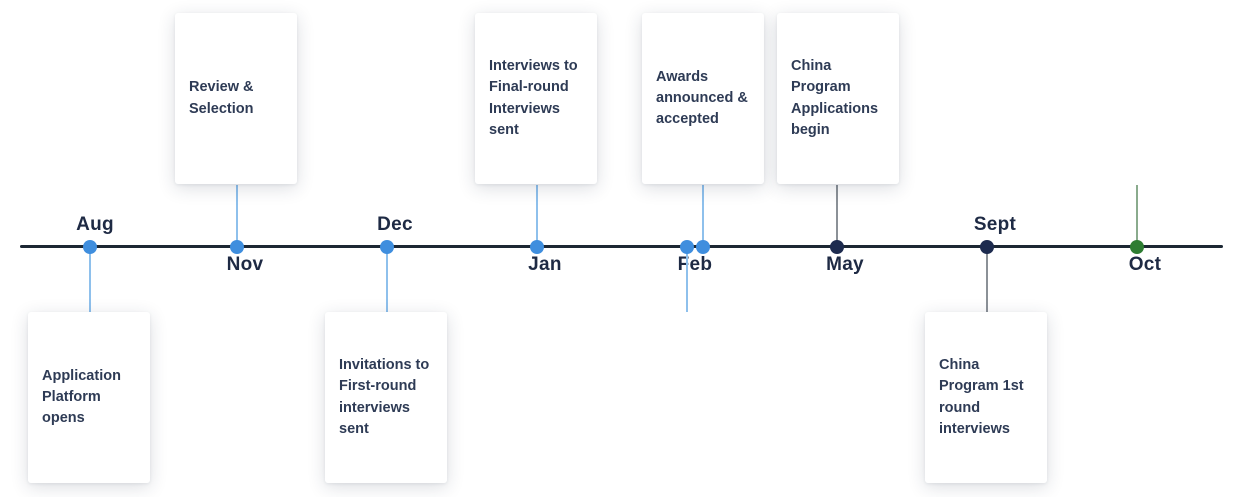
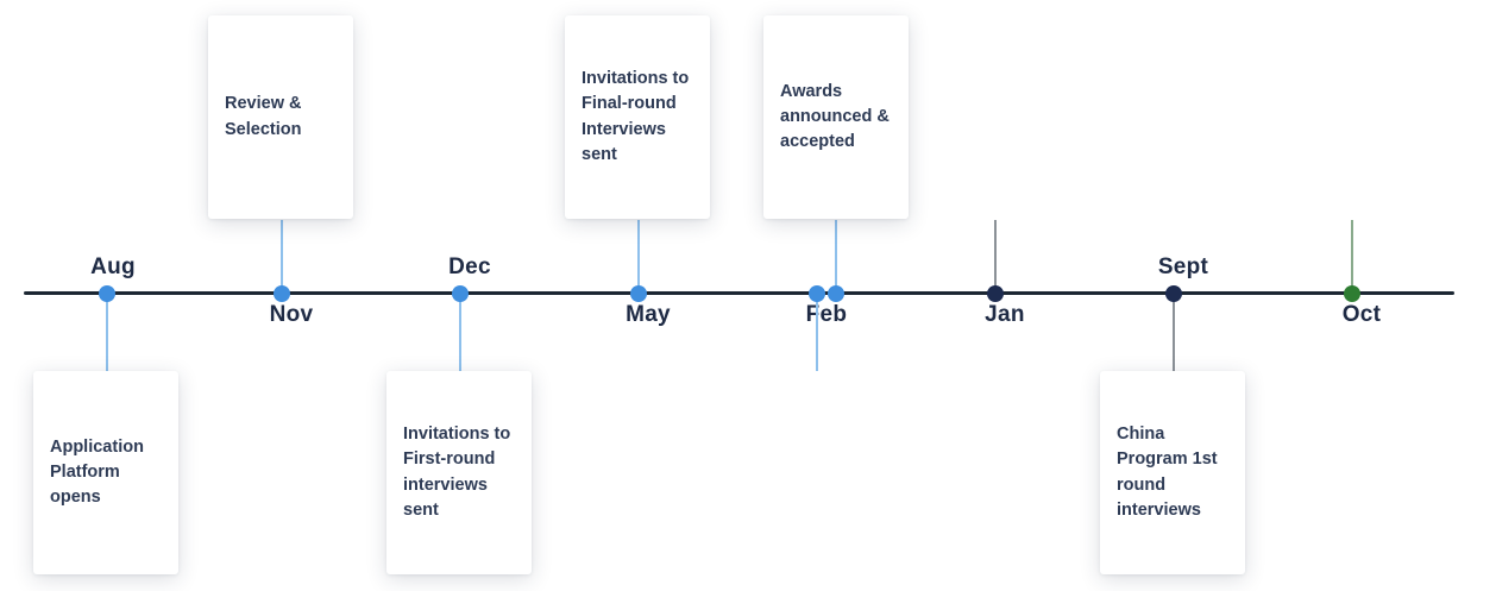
  Aug
  Application Platform opens
  Nov
  Review & Selection
  Dec
  Invitations to First-round interviews sent
- Jan
+ May
- Interviews to Final-round Interviews sent
+ Invitations to Final-round Interviews sent
  Feb
  Awards announced & accepted
- May
+ Jan
- China Program Applications begin
  Sept
  China Program 1st round interviews
  Oct
